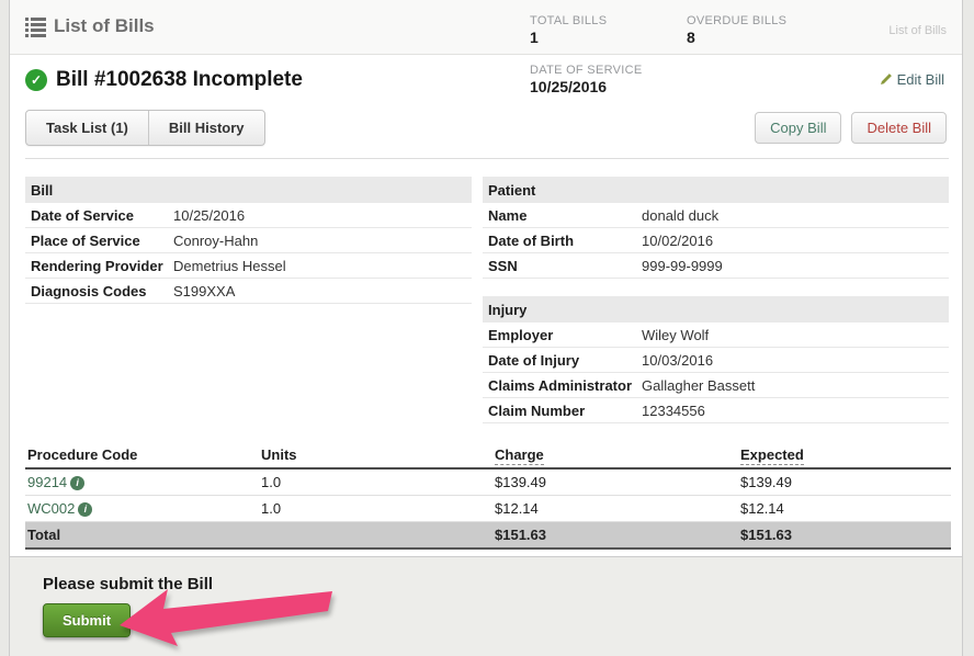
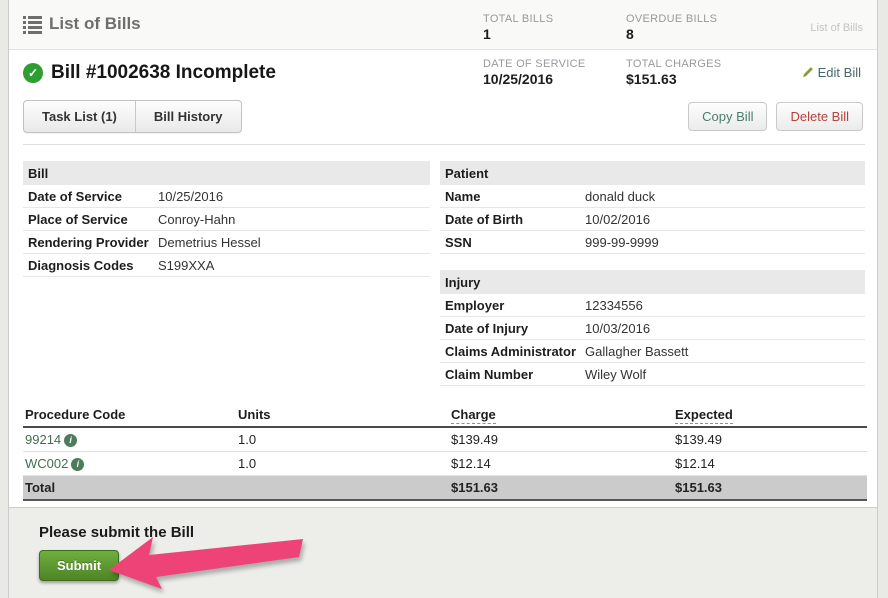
  List of Bills
  TOTAL BILLS
  1
  OVERDUE BILLS
  8
  List of Bills
  ✓
  Bill #1002638 Incomplete
  DATE OF SERVICE
  10/25/2016
+ TOTAL CHARGES
+ $151.63
  Edit Bill
  Task List (1)
  Bill History
  Copy Bill
  Delete Bill
  Bill
  Date of Service
  10/25/2016
  Place of Service
  Conroy-Hahn
  Rendering Provider
  Demetrius Hessel
  Diagnosis Codes
  S199XXA
  Patient
  Name
  donald duck
  Date of Birth
  10/02/2016
  SSN
  999-99-9999
  Injury
  Employer
- Wiley Wolf
+ 12334556
  Date of Injury
  10/03/2016
  Claims Administrator
  Gallagher Bassett
  Claim Number
- 12334556
+ Wiley Wolf
  Procedure Code	Units	Charge	Expected
  99214 i	1.0	$139.49	$139.49
  WC002 i	1.0	$12.14	$12.14
  Total		$151.63	$151.63
  Please submit the Bill
  Submit
